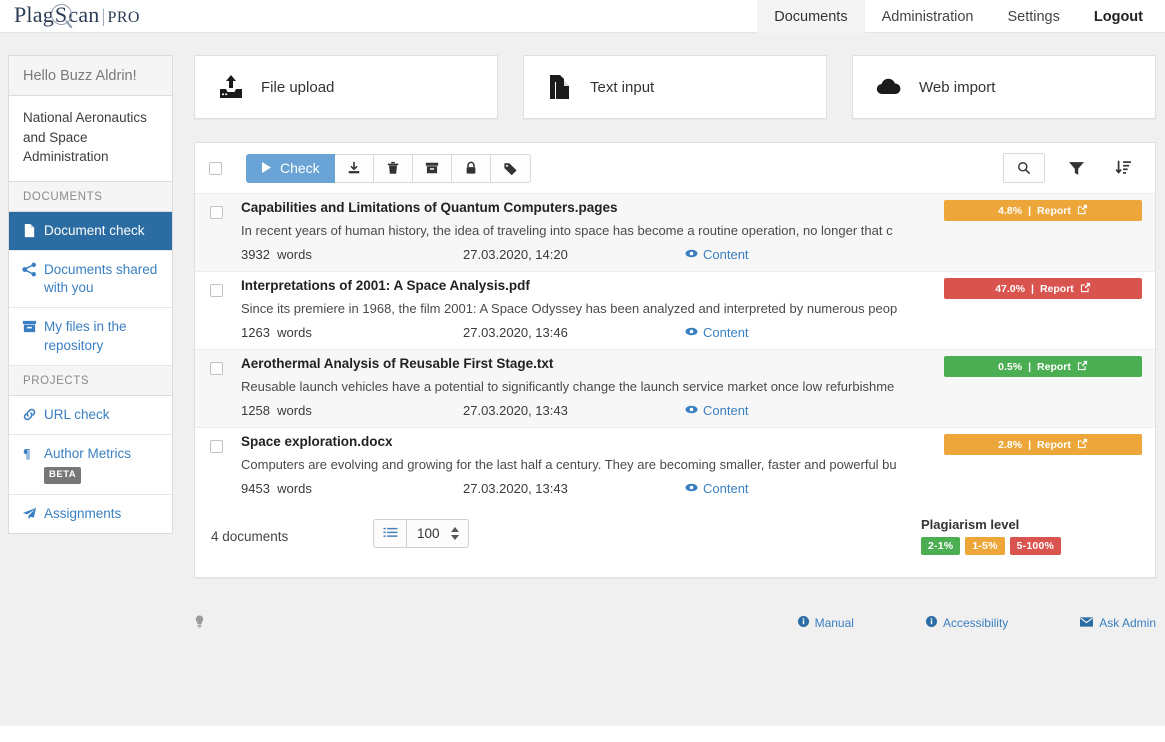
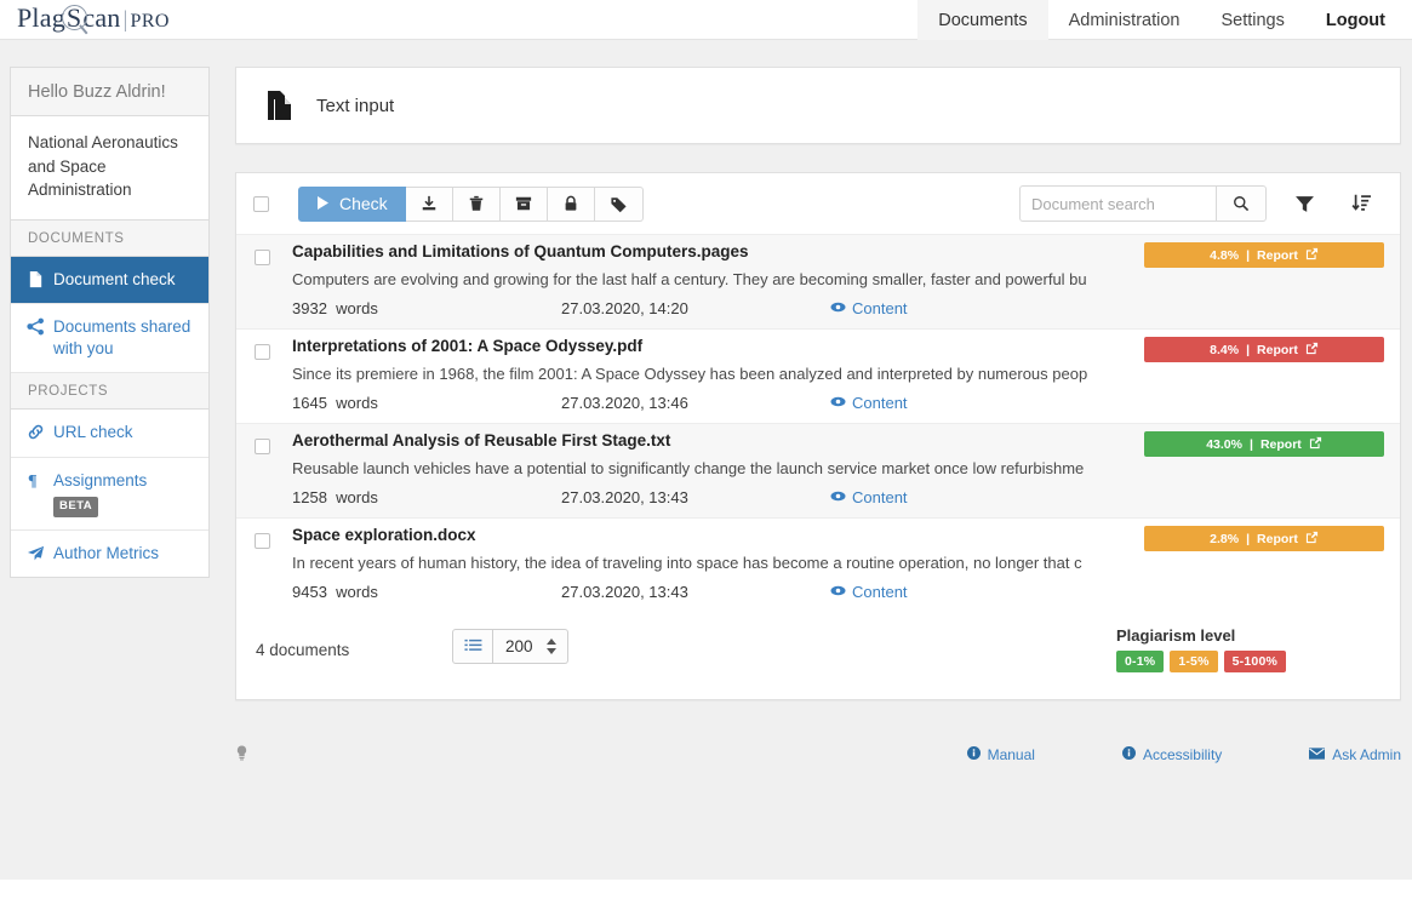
  PlagScan|PRO
  Documents
  Administration
  Settings
  Logout
  Hello Buzz Aldrin!
  National Aeronautics and Space Administration
  DOCUMENTS
  Document check
  Documents shared with you
- My files in the repository
  PROJECTS
  URL check
  ¶
- Author Metrics
+ Assignments
  BETA
- Assignments
+ Author Metrics
- File upload
  Text input
- Web import
  Check
+ Document search
  Capabilities and Limitations of Quantum Computers.pages
- In recent years of human history, the idea of traveling into space has become a routine operation, no longer that c
+ Computers are evolving and growing for the last half a century. They are becoming smaller, faster and powerful bu
  3932 words
  27.03.2020, 14:20
  Content
  4.8%
  |
  Report
- Interpretations of 2001: A Space Analysis.pdf
+ Interpretations of 2001: A Space Odyssey.pdf
  Since its premiere in 1968, the film 2001: A Space Odyssey has been analyzed and interpreted by numerous peop
- 1263 words
+ 1645 words
  27.03.2020, 13:46
  Content
- 47.0%
+ 8.4%
  |
  Report
  Aerothermal Analysis of Reusable First Stage.txt
  Reusable launch vehicles have a potential to significantly change the launch service market once low refurbishme
  1258 words
  27.03.2020, 13:43
  Content
- 0.5%
+ 43.0%
  |
  Report
  Space exploration.docx
- Computers are evolving and growing for the last half a century. They are becoming smaller, faster and powerful bu
+ In recent years of human history, the idea of traveling into space has become a routine operation, no longer that c
  9453 words
  27.03.2020, 13:43
  Content
  2.8%
  |
  Report
  4 documents
- 100
+ 200
  Plagiarism level
- 2-1%
+ 0-1%
  1-5%
  5-100%
  Manual
  Accessibility
  Ask Admin
